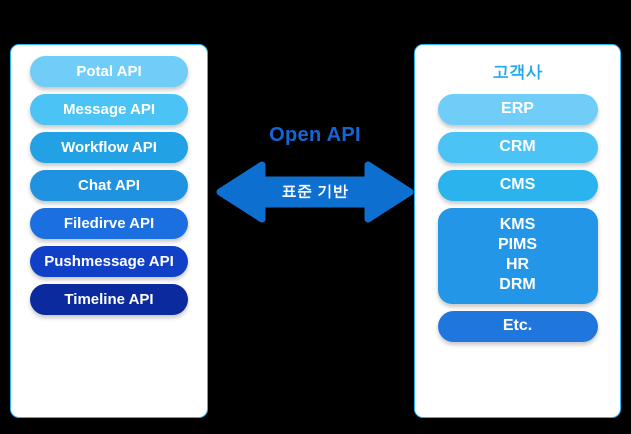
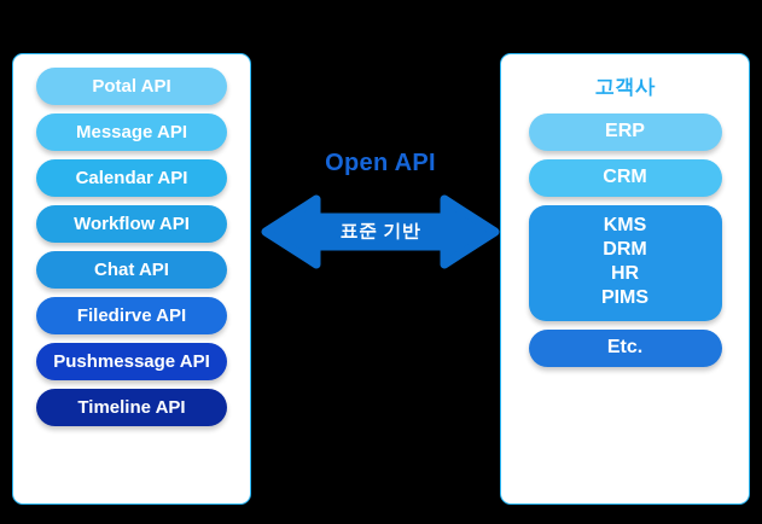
  Potal API
  Message API
+ Calendar API
  Workflow API
  Chat API
  Filedirve API
  Pushmessage API
  Timeline API
  Open API
  표준 기반
  고객사
  ERP
  CRM
- CMS
  KMS
- PIMS
+ DRM
  HR
- DRM
+ PIMS
  Etc.
